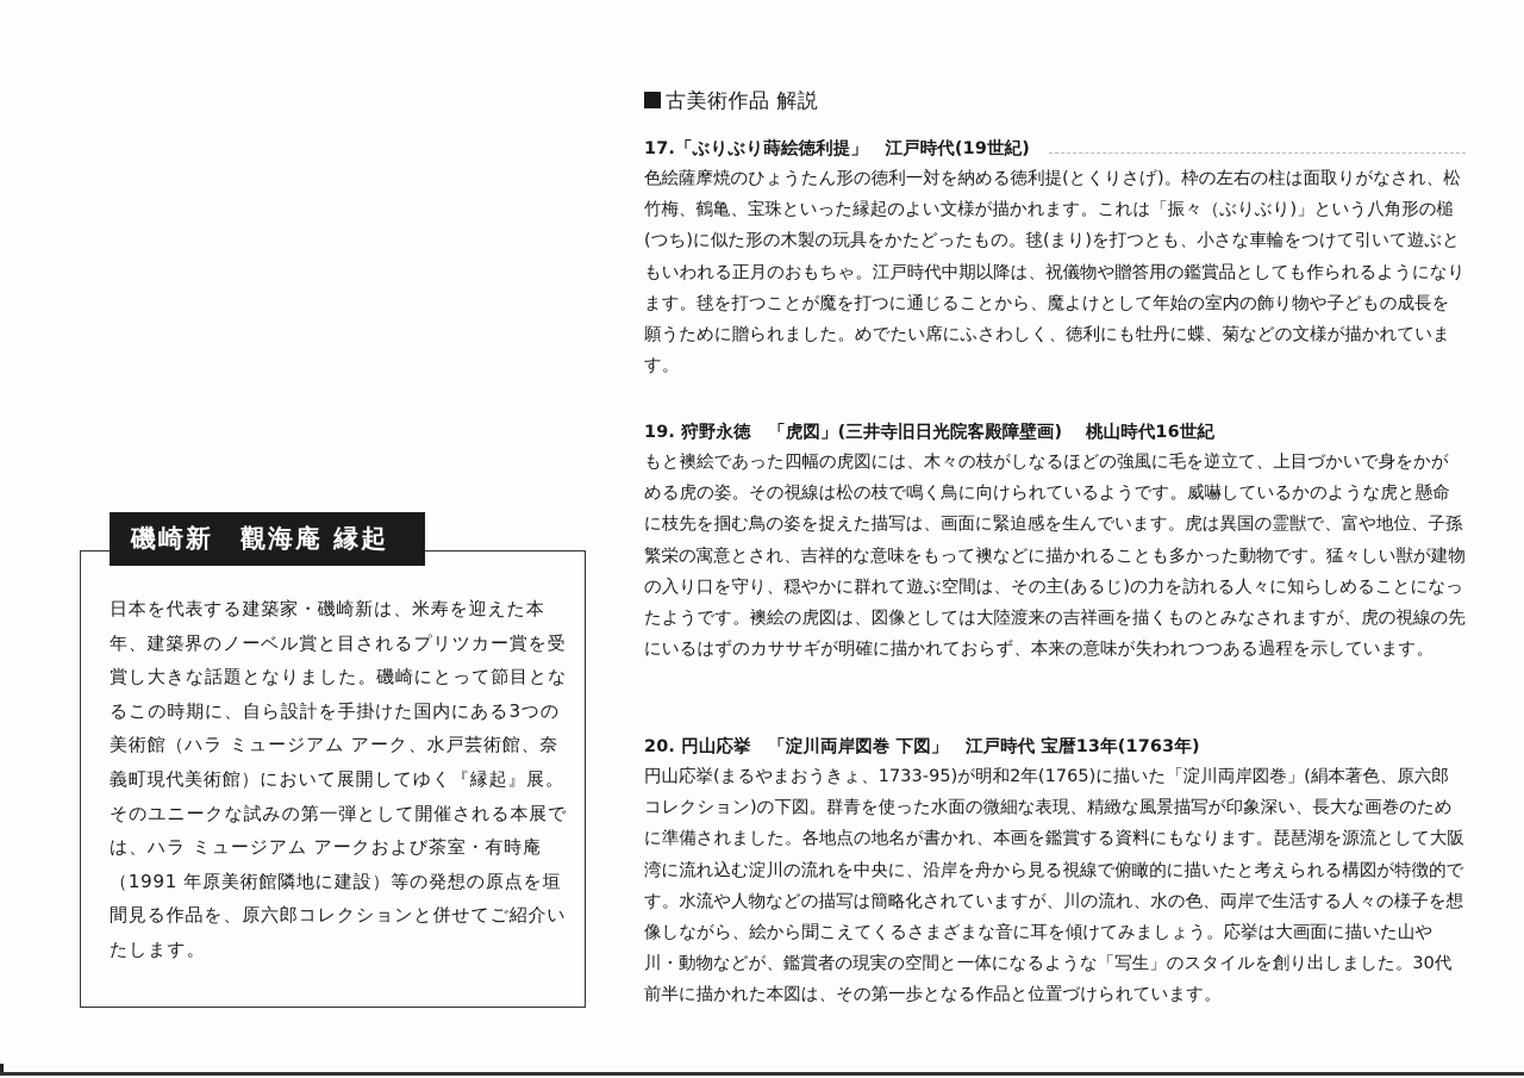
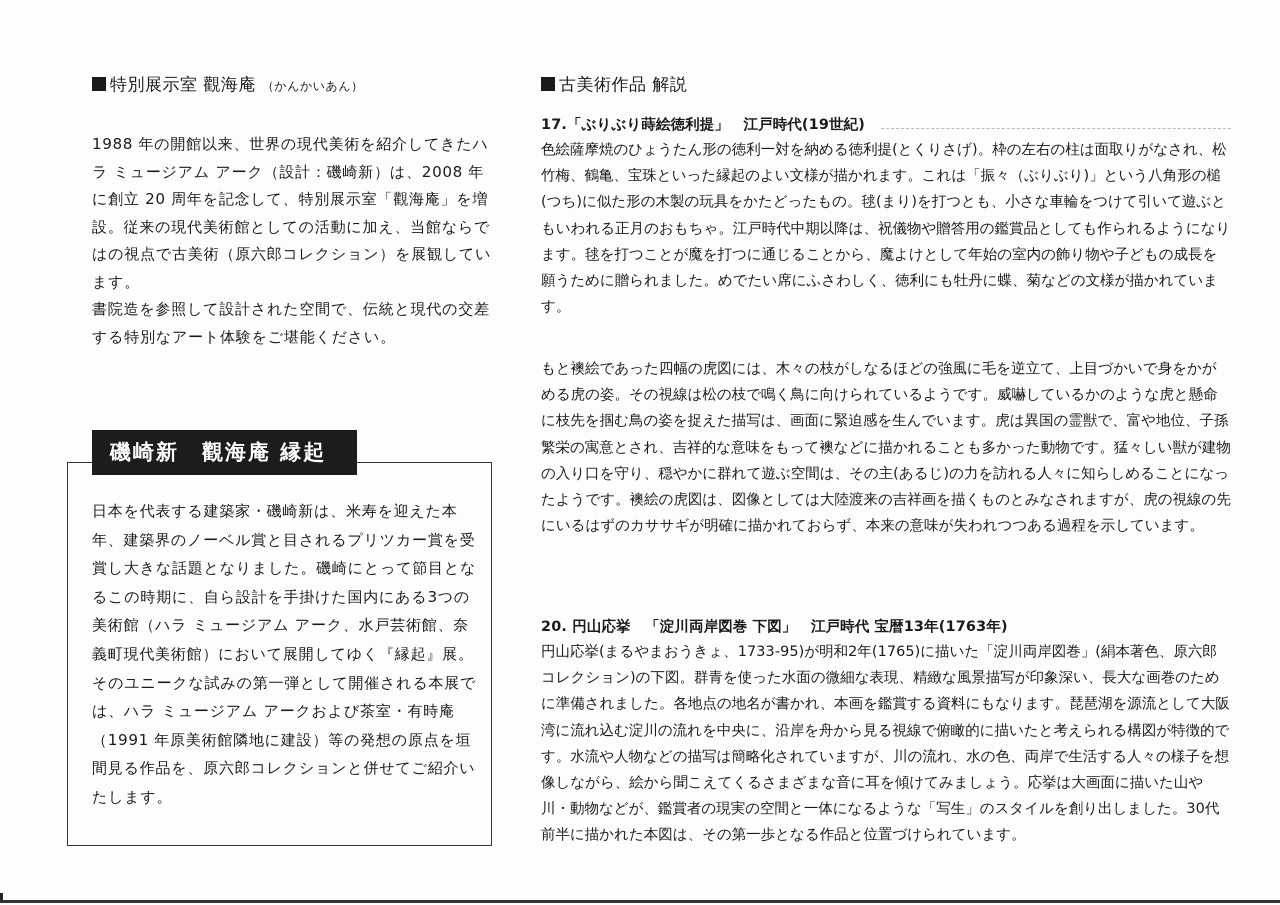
+ 特別展示室 觀海庵 （かんかいあん）
+ 1988 年の開館以来、世界の現代美術を紹介してきたハラ ミュージアム アーク（設計：磯崎新）は、2008 年に創立 20 周年を記念して、特別展示室「觀海庵」を増設。従来の現代美術館としての活動に加え、当館ならではの視点で古美術（原六郎コレクション）を展観しています。
+ 書院造を参照して設計された空間で、伝統と現代の交差する特別なアート体験をご堪能ください。
  磯崎新 觀海庵 縁起
  日本を代表する建築家・磯崎新は、米寿を迎えた本年、建築界のノーベル賞と目されるプリツカー賞を受賞し大きな話題となりました。磯崎にとって節目となるこの時期に、自ら設計を手掛けた国内にある3つの美術館（ハラ ミュージアム アーク、水戸芸術館、奈義町現代美術館）において展開してゆく『縁起』展。そのユニークな試みの第一弾として開催される本展では、ハラ ミュージアム アークおよび茶室・有時庵（1991 年原美術館隣地に建設）等の発想の原点を垣間見る作品を、原六郎コレクションと併せてご紹介いたします。
  古美術作品 解説
  17.「ぶりぶり蒔絵徳利提」 江戸時代(19世紀)
  色絵薩摩焼のひょうたん形の徳利一対を納める徳利提(とくりさげ)。枠の左右の柱は面取りがなされ、松竹梅、鶴亀、宝珠といった縁起のよい文様が描かれます。これは「振々（ぶりぶり)」という八角形の槌(つち)に似た形の木製の玩具をかたどったもの。毬(まり)を打つとも、小さな車輪をつけて引いて遊ぶともいわれる正月のおもちゃ。江戸時代中期以降は、祝儀物や贈答用の鑑賞品としても作られるようになります。毬を打つことが魔を打つに通じることから、魔よけとして年始の室内の飾り物や子どもの成長を願うために贈られました。めでたい席にふさわしく、徳利にも牡丹に蝶、菊などの文様が描かれています。
- 19. 狩野永徳 「虎図」(三井寺旧日光院客殿障壁画) 桃山時代16世紀
  もと襖絵であった四幅の虎図には、木々の枝がしなるほどの強風に毛を逆立て、上目づかいで身をかがめる虎の姿。その視線は松の枝で鳴く鳥に向けられているようです。威嚇しているかのような虎と懸命に枝先を掴む鳥の姿を捉えた描写は、画面に緊迫感を生んでいます。虎は異国の霊獣で、富や地位、子孫繁栄の寓意とされ、吉祥的な意味をもって襖などに描かれることも多かった動物です。猛々しい獣が建物の入り口を守り、穏やかに群れて遊ぶ空間は、その主(あるじ)の力を訪れる人々に知らしめることになったようです。襖絵の虎図は、図像としては大陸渡来の吉祥画を描くものとみなされますが、虎の視線の先にいるはずのカササギが明確に描かれておらず、本来の意味が失われつつある過程を示しています。
  20. 円山応挙 「淀川両岸図巻 下図」 江戸時代 宝暦13年(1763年)
  円山応挙(まるやまおうきょ、1733-95)が明和2年(1765)に描いた「淀川両岸図巻」(絹本著色、原六郎コレクション)の下図。群青を使った水面の微細な表現、精緻な風景描写が印象深い、長大な画巻のために準備されました。各地点の地名が書かれ、本画を鑑賞する資料にもなります。琵琶湖を源流として大阪湾に流れ込む淀川の流れを中央に、沿岸を舟から見る視線で俯瞰的に描いたと考えられる構図が特徴的です。水流や人物などの描写は簡略化されていますが、川の流れ、水の色、両岸で生活する人々の様子を想像しながら、絵から聞こえてくるさまざまな音に耳を傾けてみましょう。応挙は大画面に描いた山や川・動物などが、鑑賞者の現実の空間と一体になるような「写生」のスタイルを創り出しました。30代前半に描かれた本図は、その第一歩となる作品と位置づけられています。
